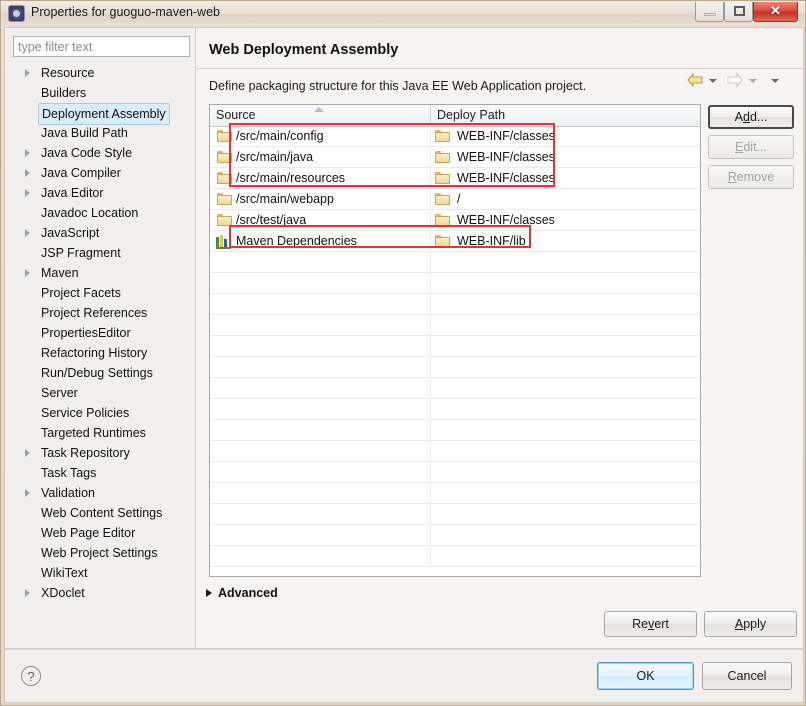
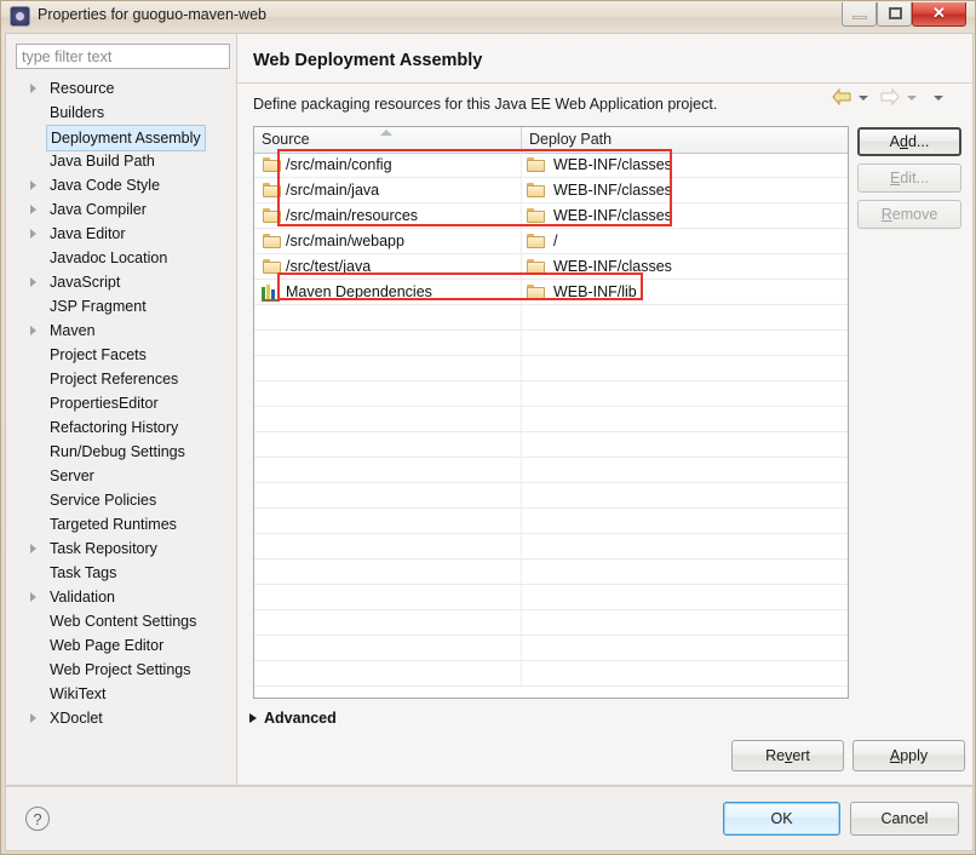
  Properties for guoguo-maven-web
  ✕
  type filter text
  Resource
  Builders
  Deployment Assembly
  Java Build Path
  Java Code Style
  Java Compiler
  Java Editor
  Javadoc Location
  JavaScript
  JSP Fragment
  Maven
  Project Facets
  Project References
  PropertiesEditor
  Refactoring History
  Run/Debug Settings
  Server
  Service Policies
  Targeted Runtimes
  Task Repository
  Task Tags
  Validation
  Web Content Settings
  Web Page Editor
  Web Project Settings
  WikiText
  XDoclet
  Web Deployment Assembly
- Define packaging structure for this Java EE Web Application project.
+ Define packaging resources for this Java EE Web Application project.
  Source
  Deploy Path
  /src/main/config
  WEB-INF/classes
  /src/main/java
  WEB-INF/classes
  /src/main/resources
  WEB-INF/classes
  /src/main/webapp
  /
  /src/test/java
  WEB-INF/classes
  Maven Dependencies
  WEB-INF/lib
  Add...
  Edit...
  Remove
  Advanced
  Revert
  Apply
  ?
  OK
  Cancel
